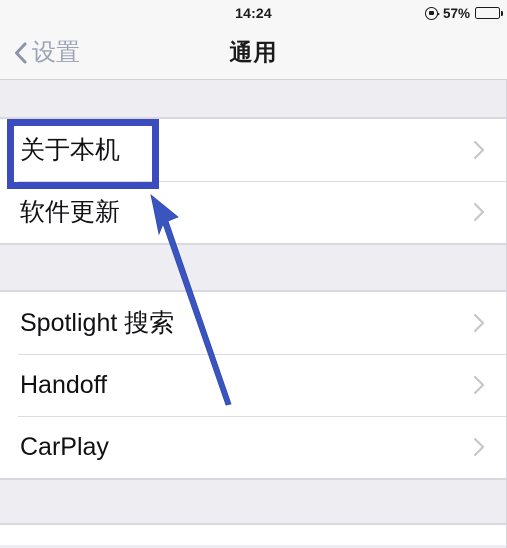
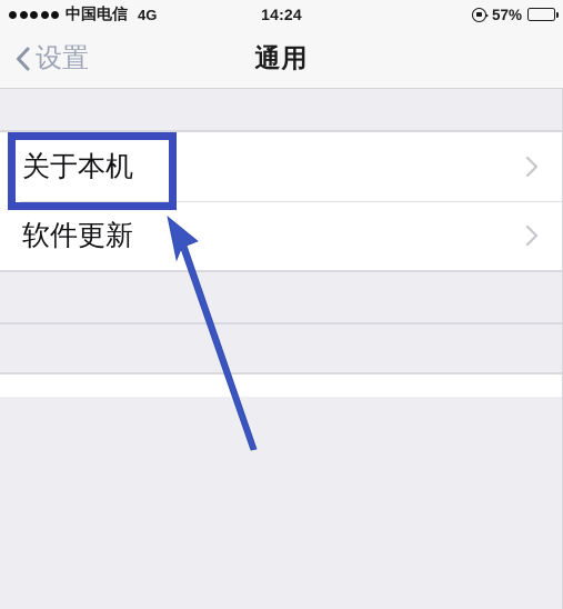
+ 中国电信
+ 4G
  14:24
  57%
  设置
  通用
  关于本机
  软件更新
- Spotlight 搜索
- Handoff
- CarPlay
